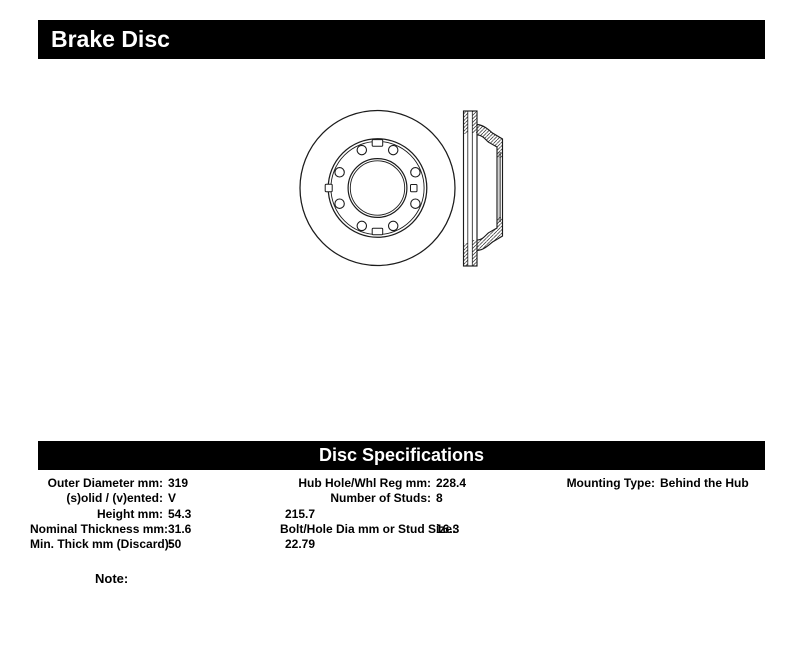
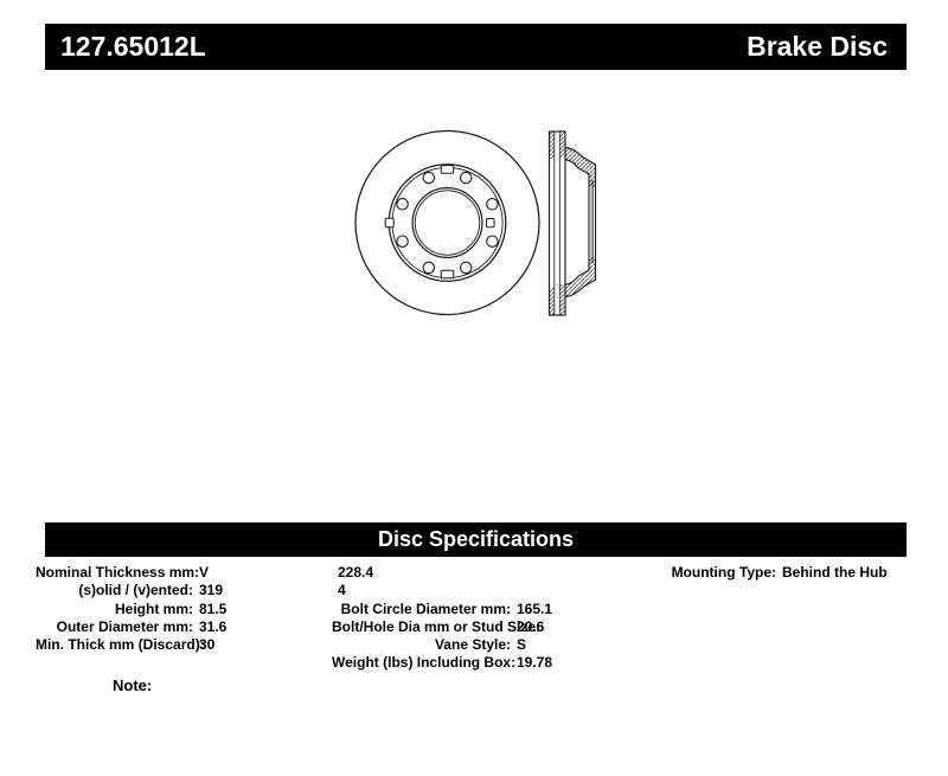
+ 127.65012L
  Brake Disc
  Disc Specifications
- Outer Diameter mm:
+ Nominal Thickness mm:
- 319
+ V
  (s)olid / (v)ented:
- V
+ 319
  Height mm:
- 54.3
+ 81.5
- Nominal Thickness mm:
+ Outer Diameter mm:
  31.6
  Min. Thick mm (Discard)
- 50
+ 30
- Hub Hole/Whl Reg mm:
  228.4
- Number of Studs:
- 8
+ 4
+ Bolt Circle Diameter mm:
- 215.7
+ 165.1
  Bolt/Hole Dia mm or Stud S
- 16.3
+ 20.6
+ Vane Style:
+ S
+ Weight (lbs) Including Box:
- 22.79
+ 19.78
  Mounting Type:
  Behind the Hub
  Note:
